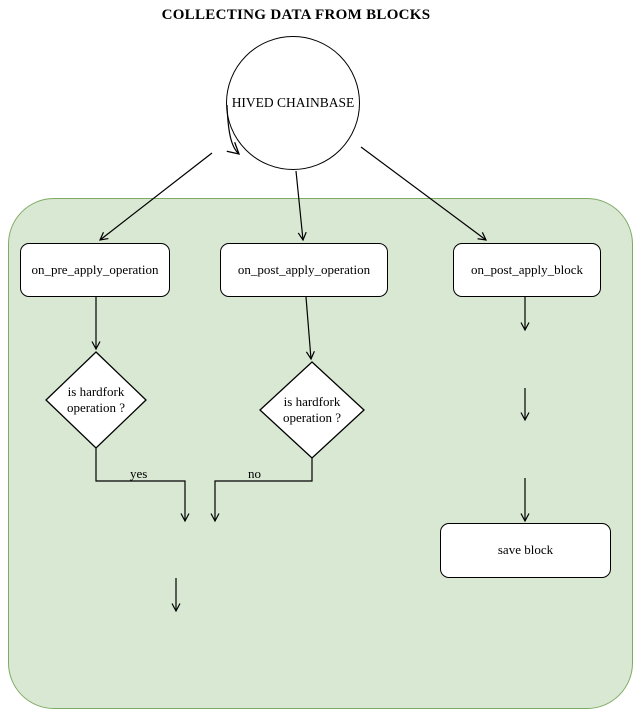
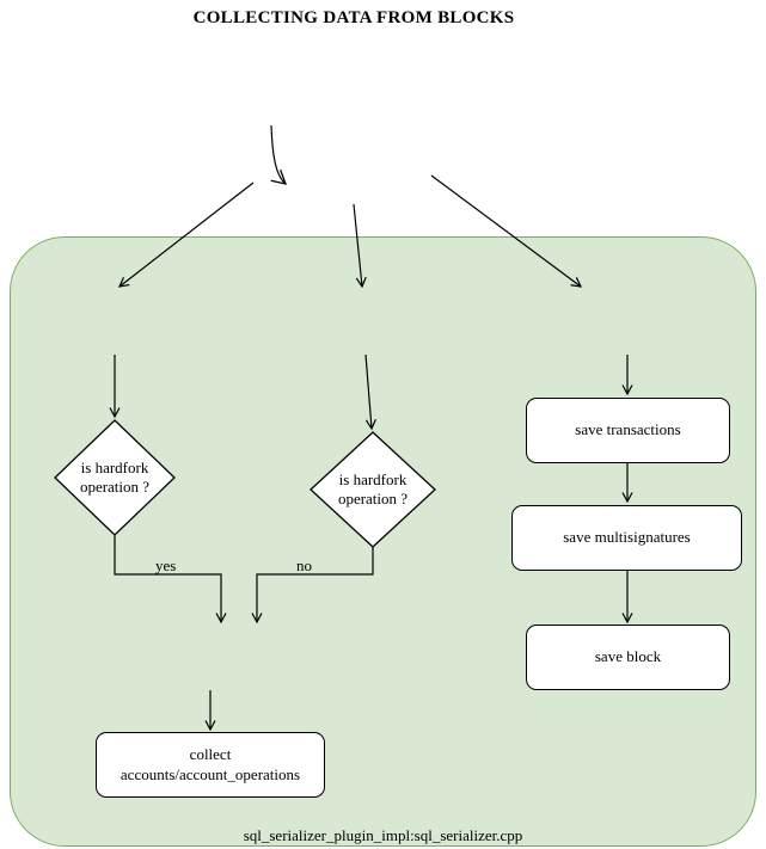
  COLLECTING DATA FROM BLOCKS
- HIVED CHAINBASE
- on_pre_apply_operation
- on_post_apply_operation
- on_post_apply_block
  is hardfork operation ?
  is hardfork operation ?
  yes
  no
+ collect
+ accounts/account_operations
+ save transactions
+ save multisignatures
  save block
+ sql_serializer_plugin_impl:sql_serializer.cpp
